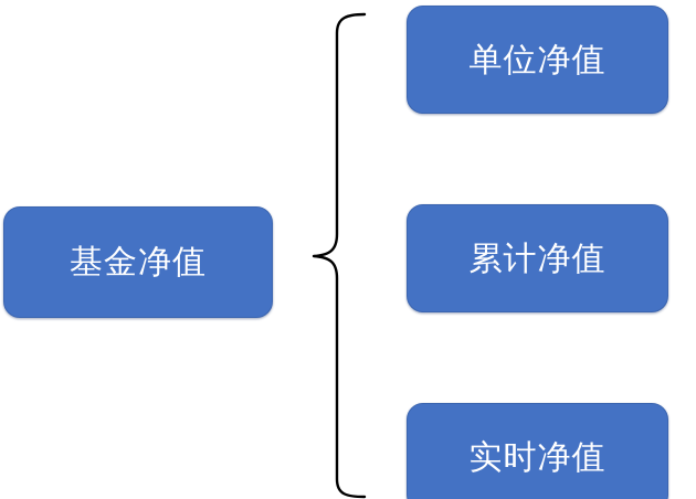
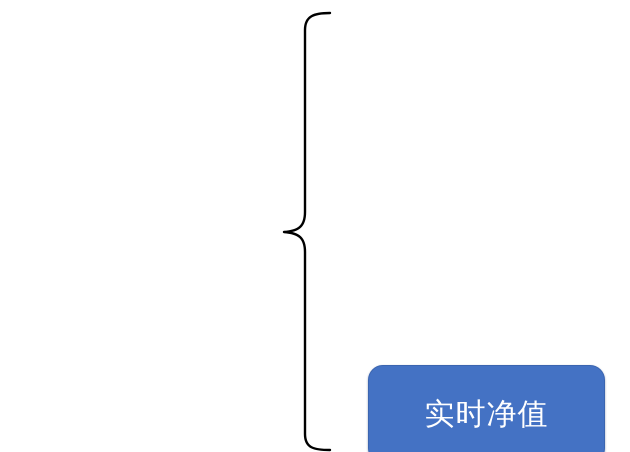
- 基金净值
- 单位净值
- 累计净值
  实时净值
